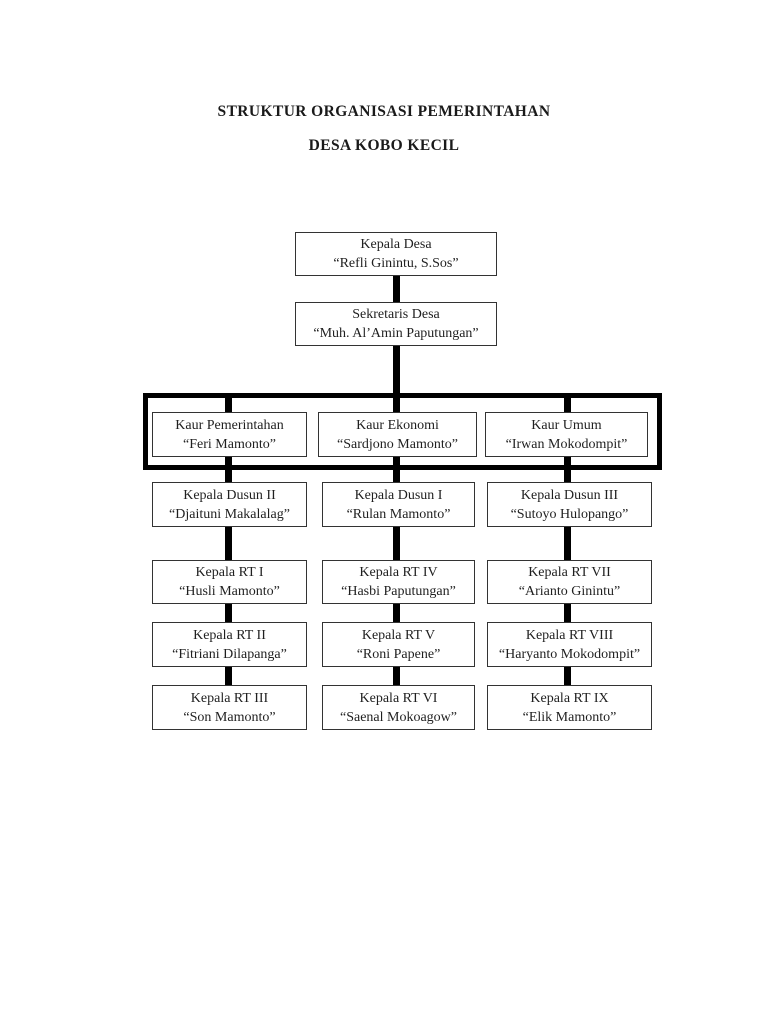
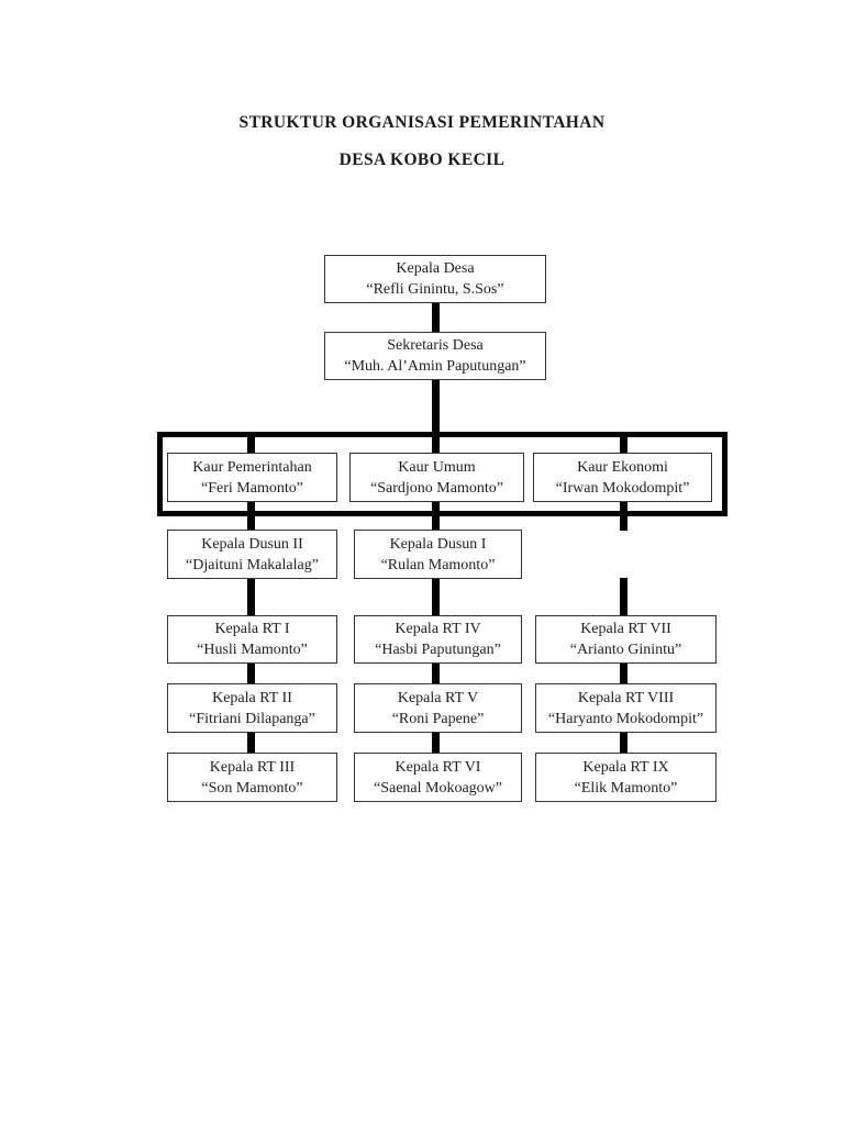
  STRUKTUR ORGANISASI PEMERINTAHAN
  DESA KOBO KECIL
  Kepala Desa
  “Refli Ginintu, S.Sos”
  Sekretaris Desa
  “Muh. Al’Amin Paputungan”
  Kaur Pemerintahan
  “Feri Mamonto”
- Kaur Ekonomi
+ Kaur Umum
  “Sardjono Mamonto”
- Kaur Umum
+ Kaur Ekonomi
  “Irwan Mokodompit”
  Kepala Dusun II
  “Djaituni Makalalag”
  Kepala Dusun I
  “Rulan Mamonto”
- Kepala Dusun III
- “Sutoyo Hulopango”
  Kepala RT I
  “Husli Mamonto”
  Kepala RT IV
  “Hasbi Paputungan”
  Kepala RT VII
  “Arianto Ginintu”
  Kepala RT II
  “Fitriani Dilapanga”
  Kepala RT V
  “Roni Papene”
  Kepala RT VIII
  “Haryanto Mokodompit”
  Kepala RT III
  “Son Mamonto”
  Kepala RT VI
  “Saenal Mokoagow”
  Kepala RT IX
  “Elik Mamonto”
